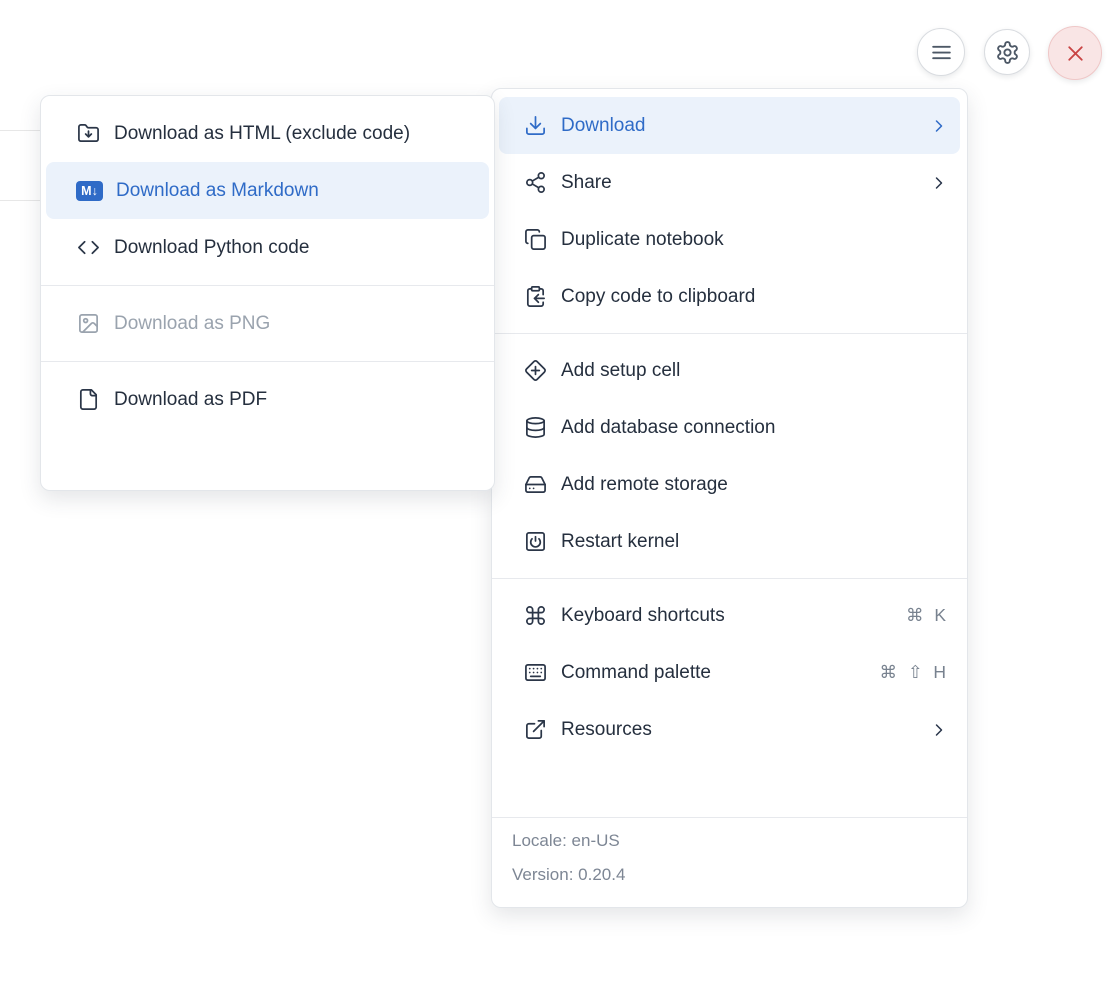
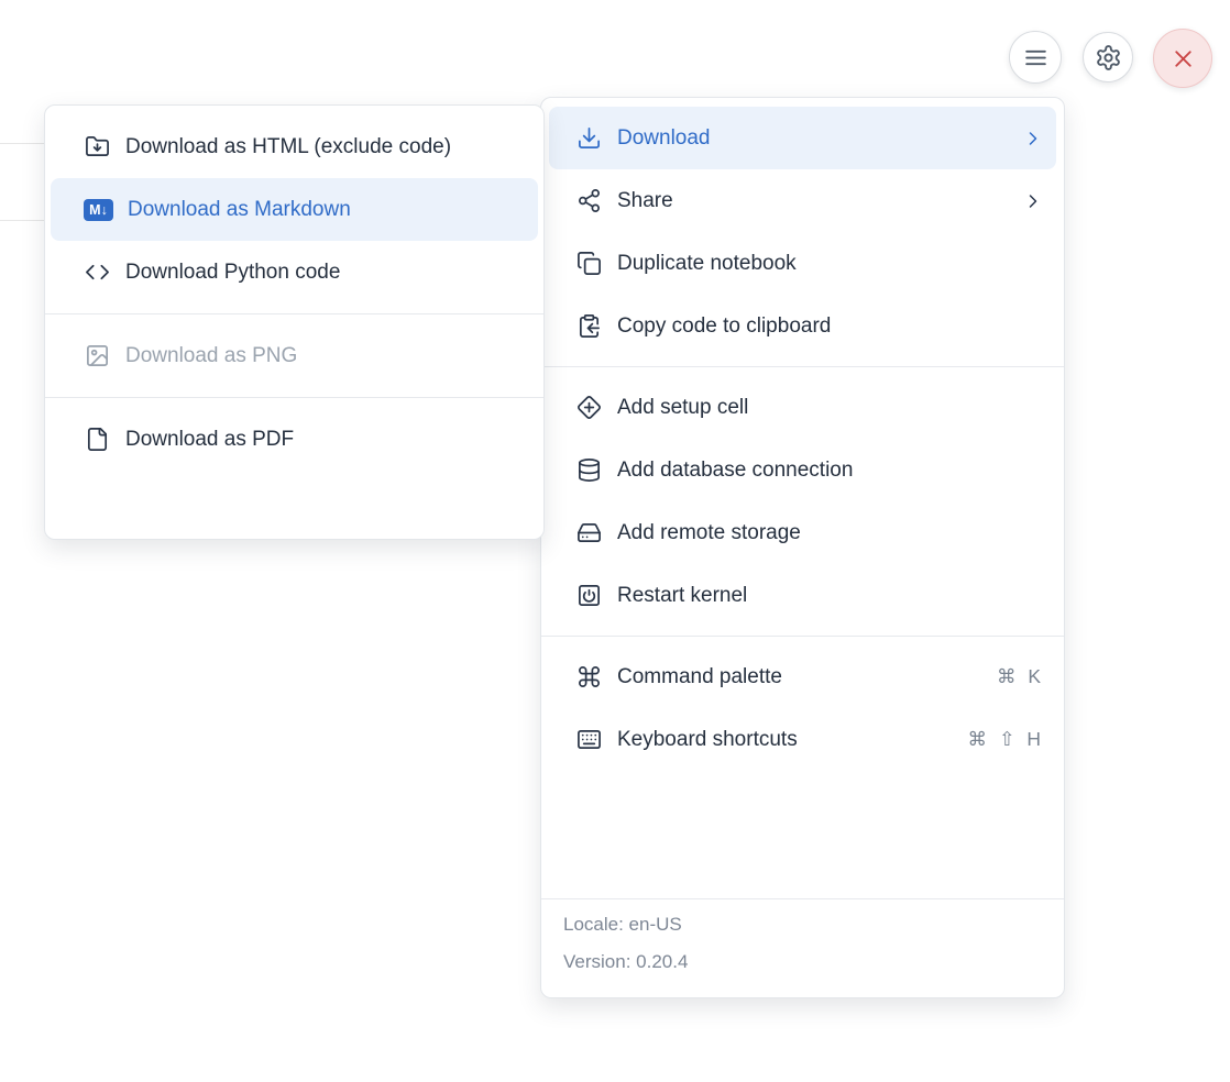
  Download as HTML (exclude code)
  M↓
  Download as Markdown
  Download Python code
  Download as PNG
  Download as PDF
  Download
  Share
  Duplicate notebook
  Copy code to clipboard
  Add setup cell
  Add database connection
  Add remote storage
  Restart kernel
- Keyboard shortcuts
+ Command palette
  ⌘ K
- Command palette
+ Keyboard shortcuts
  ⌘ ⇧ H
- Resources
  Locale: en-US
  Version: 0.20.4
